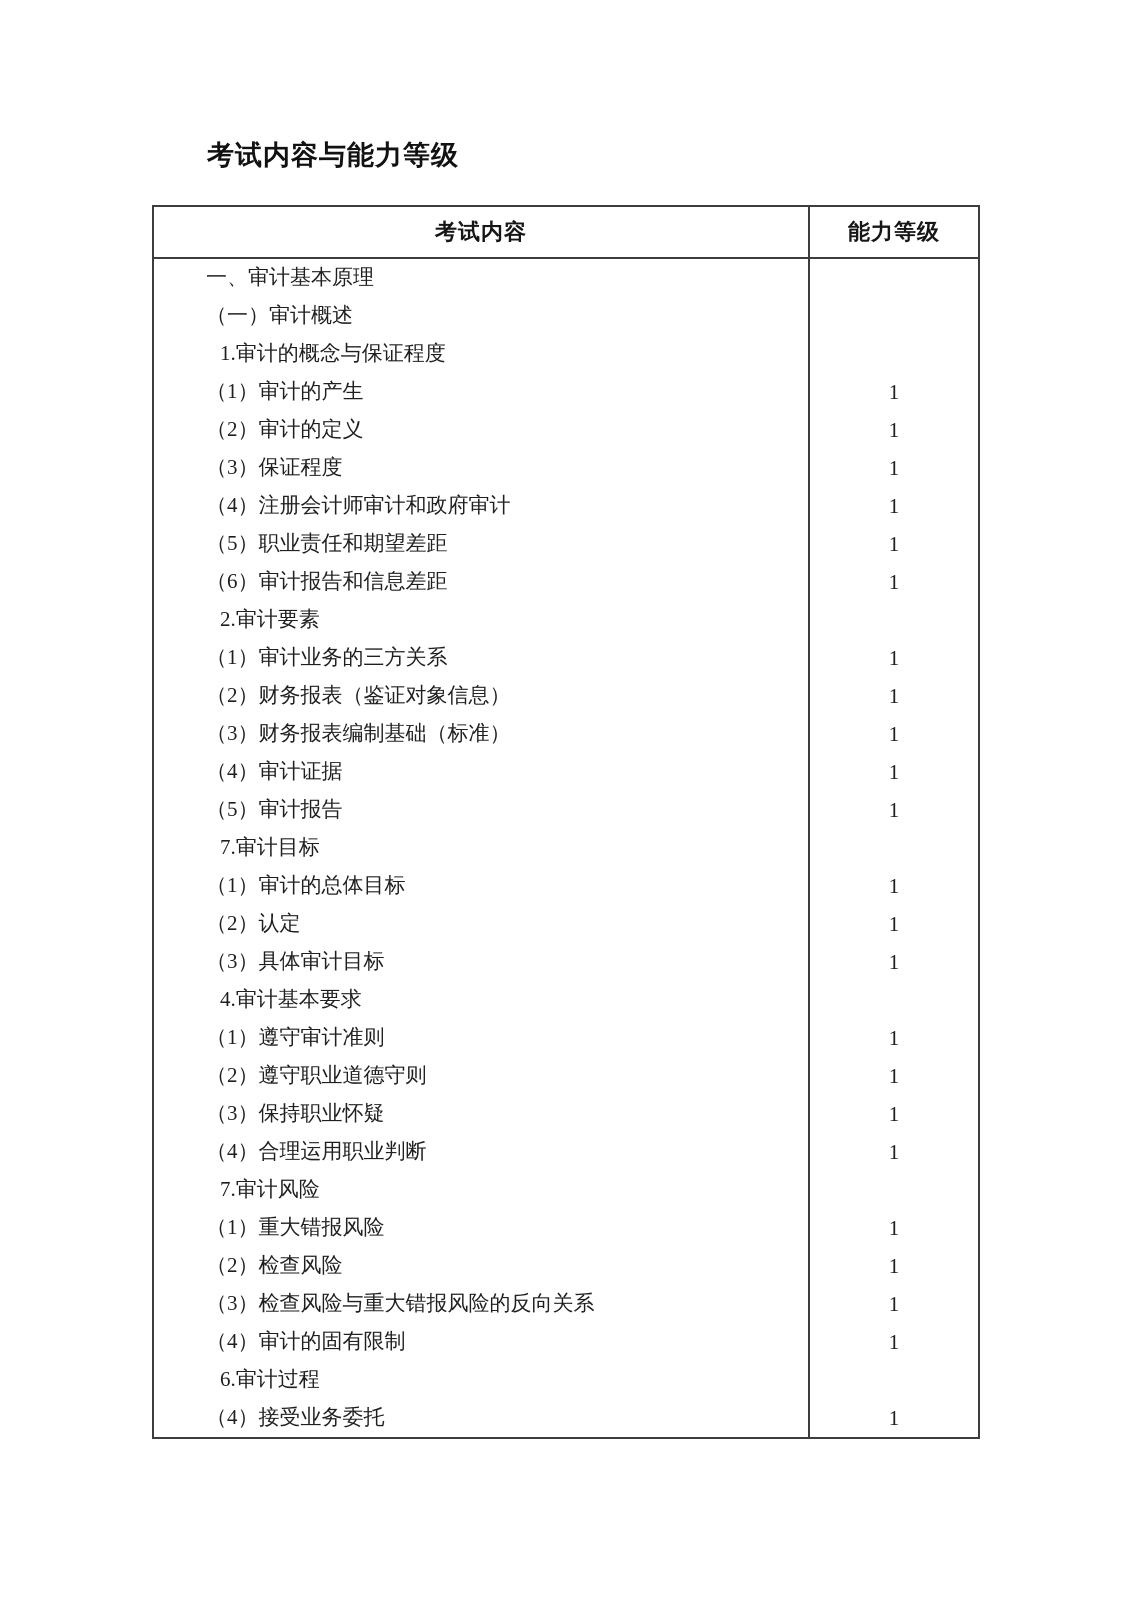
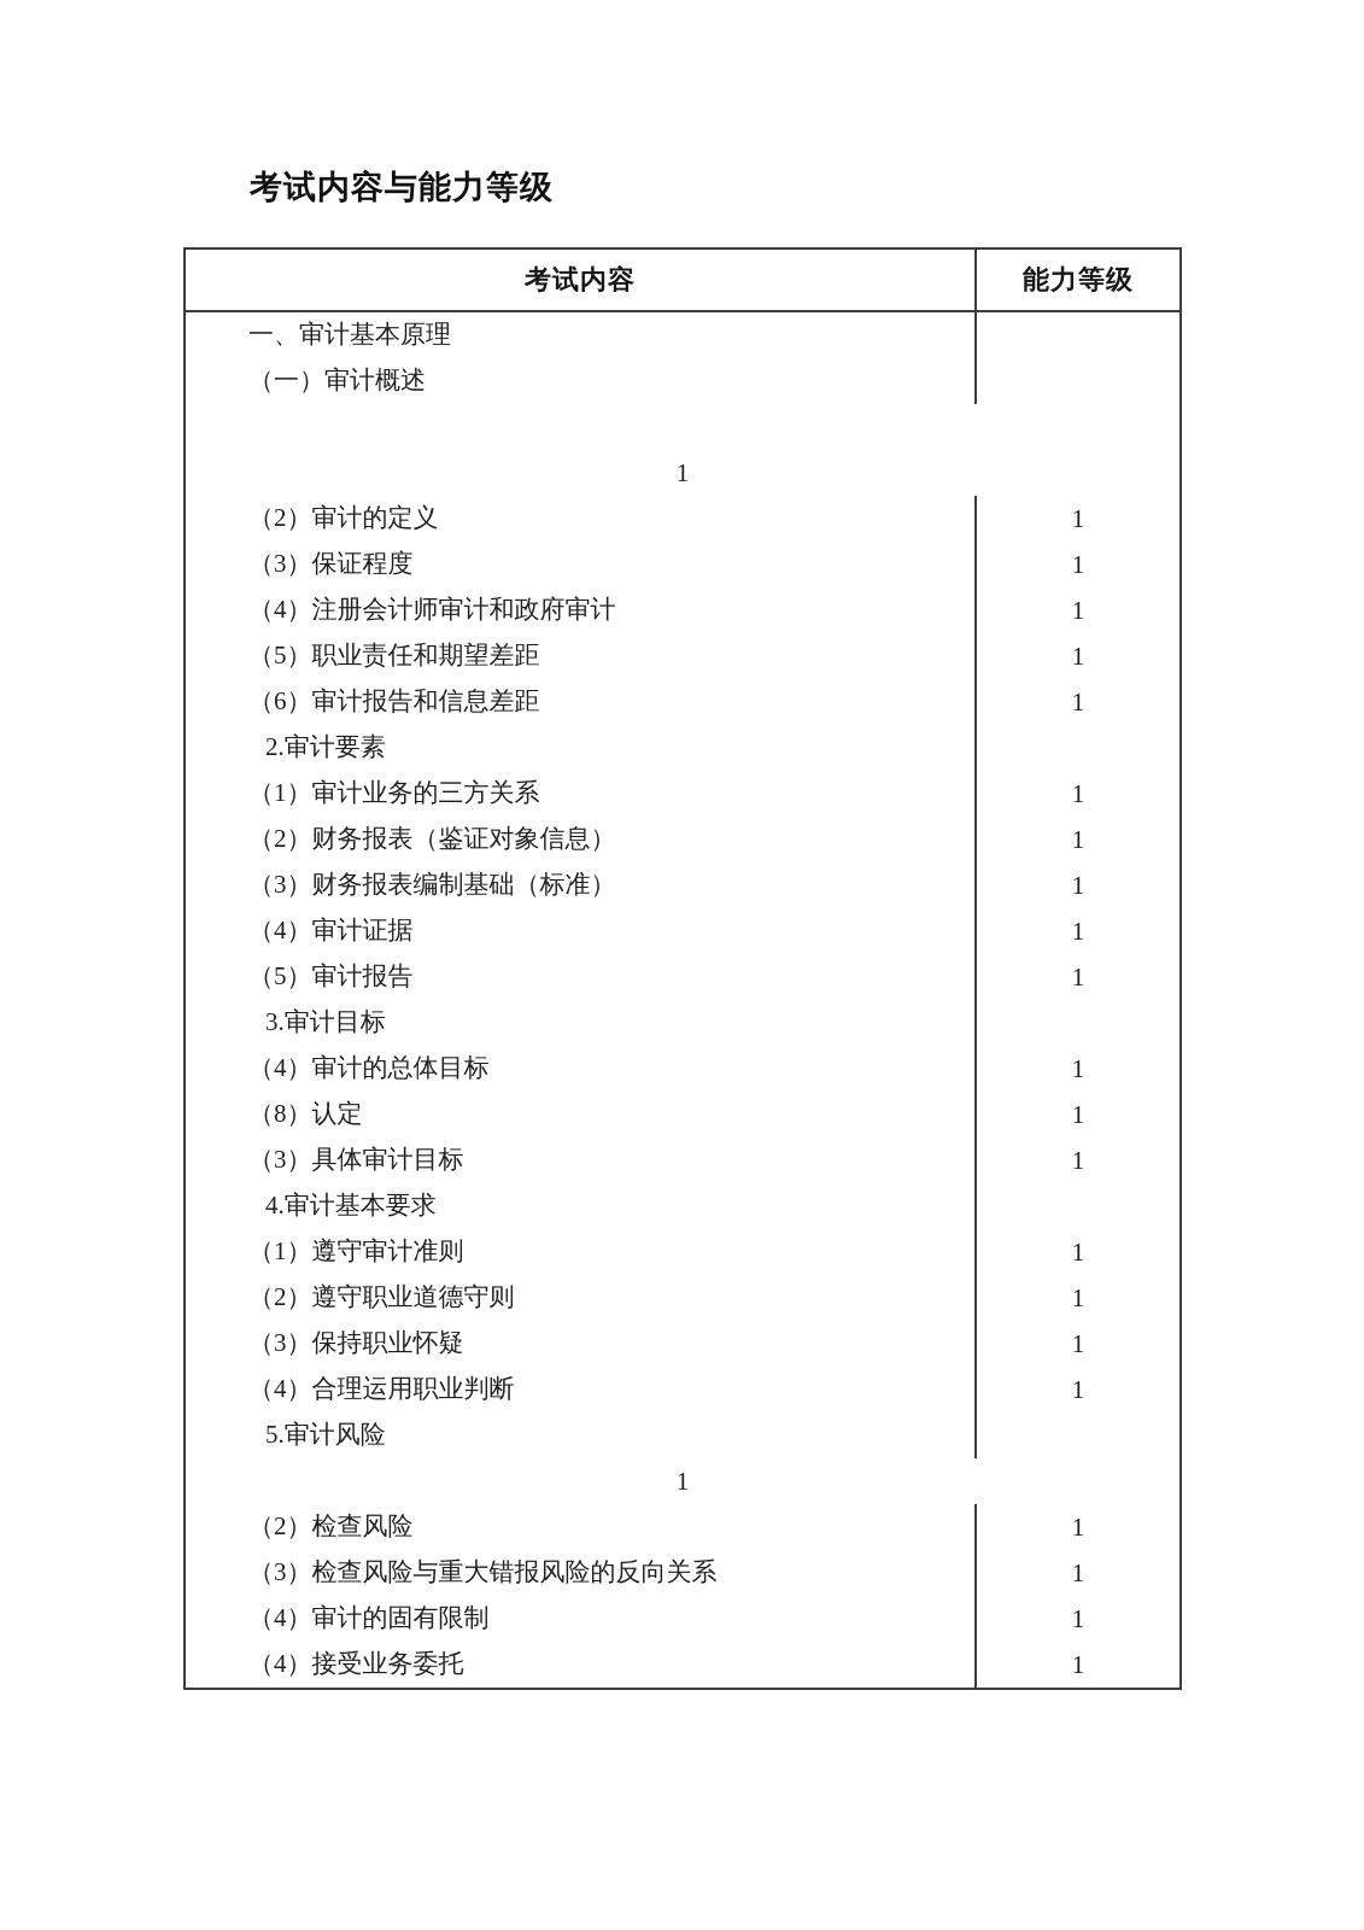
  考试内容与能力等级
  考试内容
  能力等级
  一、审计基本原理
  （一）审计概述
- 1.审计的概念与保证程度
- （1）审计的产生
  1
  （2）审计的定义
  1
  （3）保证程度
  1
  （4）注册会计师审计和政府审计
  1
  （5）职业责任和期望差距
  1
  （6）审计报告和信息差距
  1
  2.审计要素
  （1）审计业务的三方关系
  1
  （2）财务报表（鉴证对象信息）
  1
  （3）财务报表编制基础（标准）
  1
  （4）审计证据
  1
  （5）审计报告
  1
- 7.审计目标
+ 3.审计目标
- （1）审计的总体目标
+ （4）审计的总体目标
  1
- （2）认定
+ （8）认定
  1
  （3）具体审计目标
  1
  4.审计基本要求
  （1）遵守审计准则
  1
  （2）遵守职业道德守则
  1
  （3）保持职业怀疑
  1
  （4）合理运用职业判断
  1
- 7.审计风险
+ 5.审计风险
- （1）重大错报风险
  1
  （2）检查风险
  1
  （3）检查风险与重大错报风险的反向关系
  1
  （4）审计的固有限制
  1
- 6.审计过程
  （4）接受业务委托
  1
